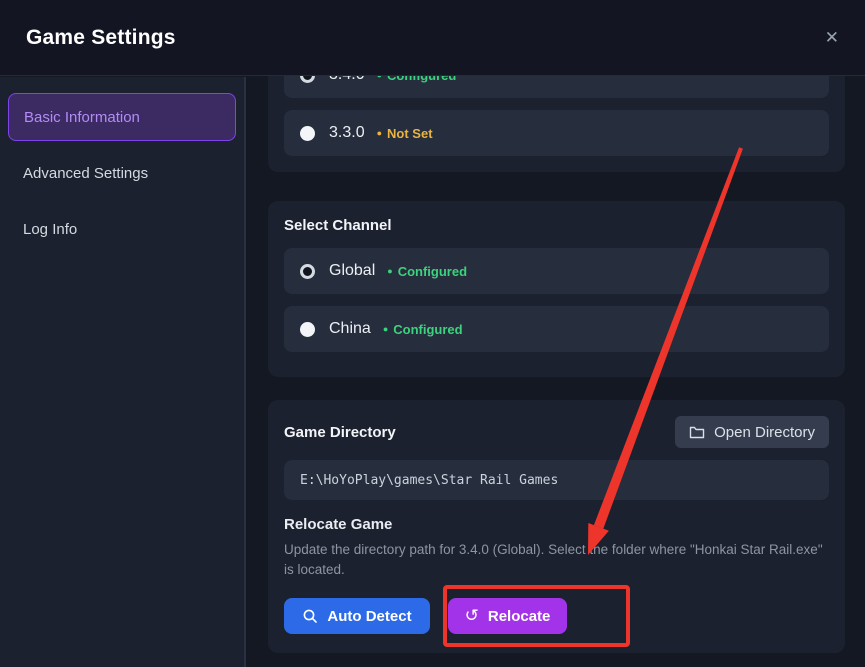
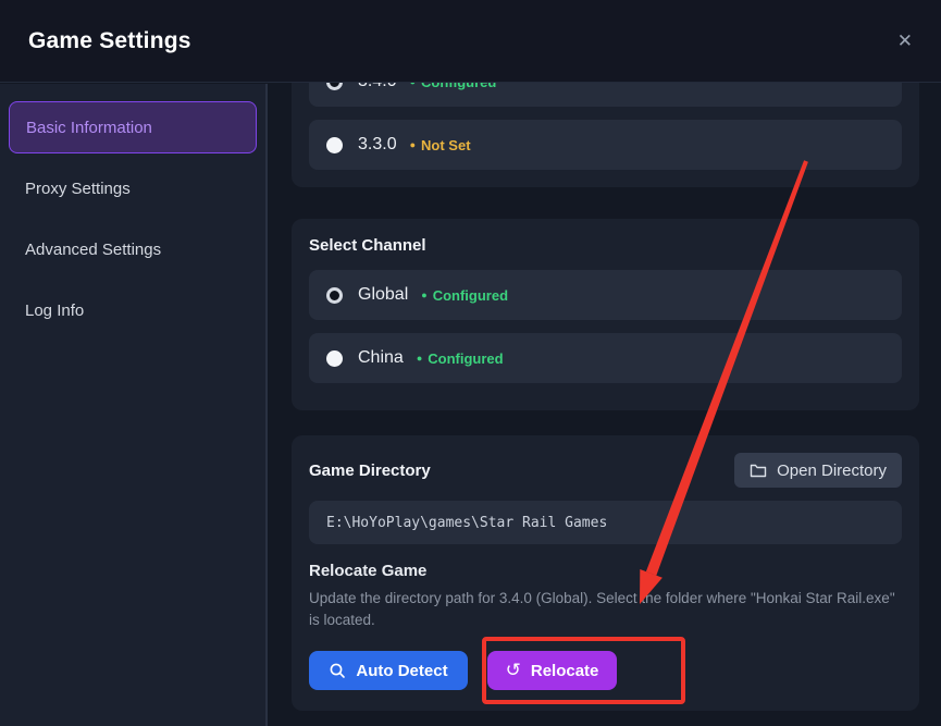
  3.3.0
  ●
  Not Set
  Select Channel
  Global
  ●
  Configured
  China
  ●
  Configured
  Game Directory
  Open Directory
  E:\HoYoPlay\games\Star Rail Games
  Relocate Game
  Update the directory path for 3.4.0 (Global). Selecthe folder where "Honkai Star Rail.exe" is located.
  Auto Detect
  ↺
  Relocate
  Basic Information
+ Proxy Settings
  Advanced Settings
  Log Info
  Game Settings
  ✕
